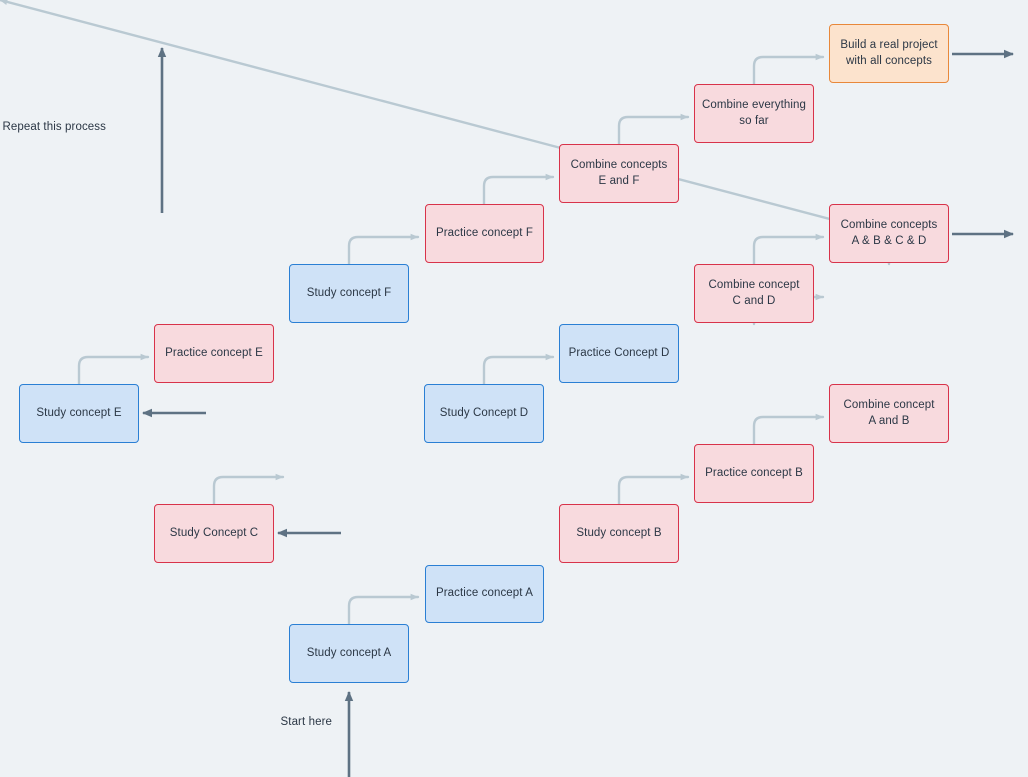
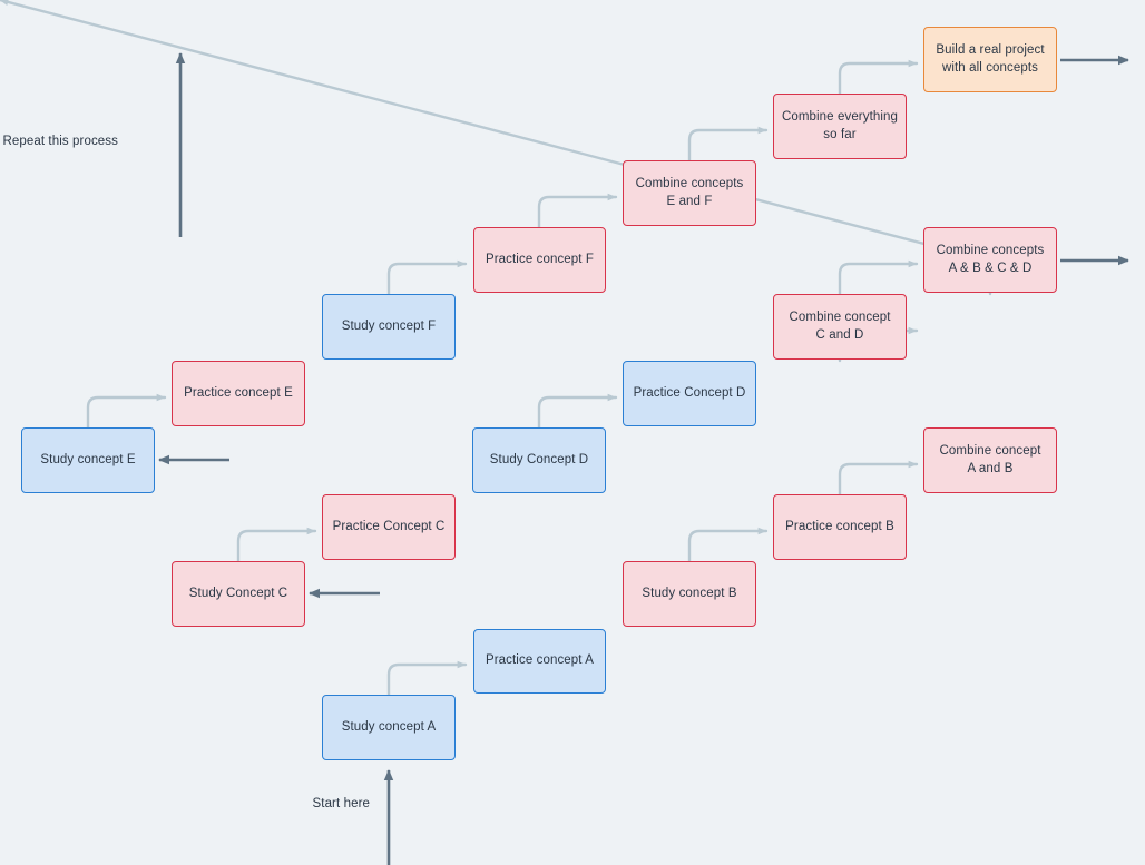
  Study concept A
  Practice concept A
  Study concept B
  Practice concept B
  Combine concept
  A and B
  Study Concept C
+ Practice Concept C
  Study Concept D
  Practice Concept D
  Combine concept
  C and D
  Combine concepts
  A & B & C & D
  Study concept E
  Practice concept E
  Study concept F
  Practice concept F
  Combine concepts
  E and F
  Combine everything
  so far
  Build a real project
  with all concepts
  Repeat this process
  Start here
